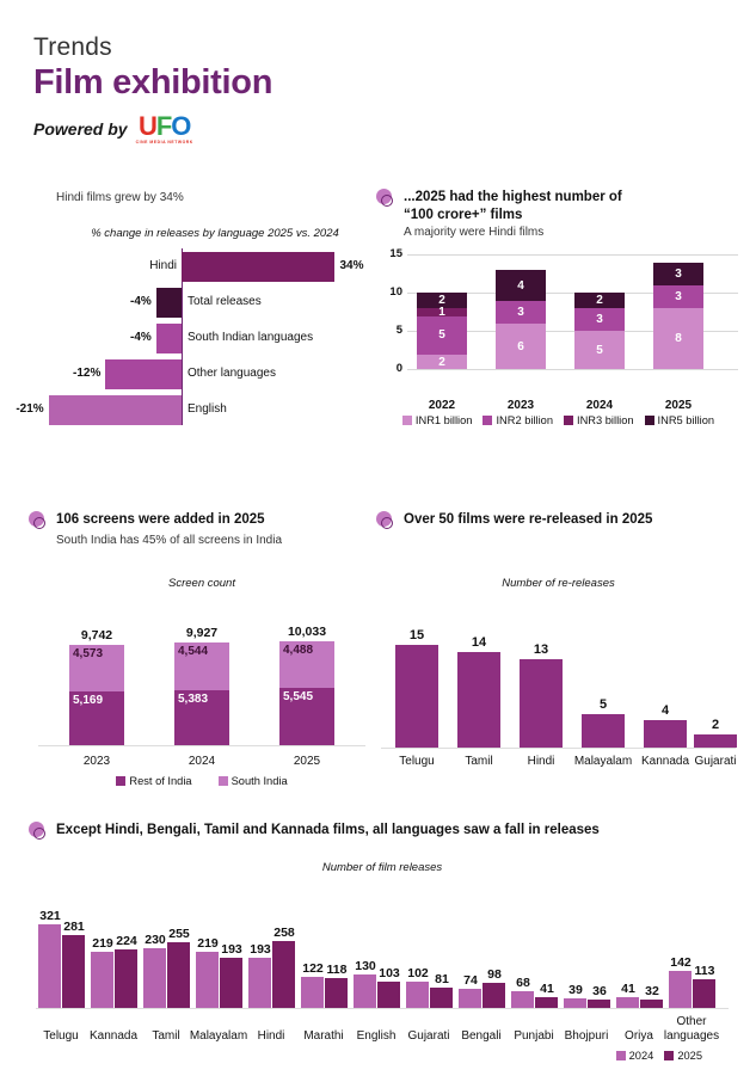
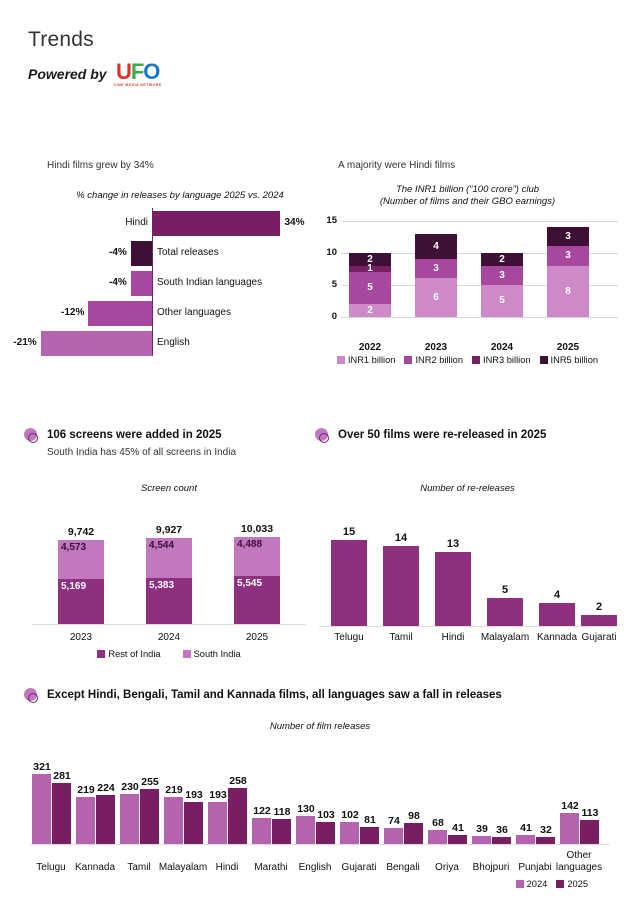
  Trends
- Film exhibition
  Powered by
  U
  F
  O
  Hindi films grew by 34%
  % change in releases by language 2025 vs. 2024
  Hindi
  34%
  -4%
  Total releases
  -4%
  South Indian languages
  -12%
  Other languages
  -21%
  English
- ...2025 had the highest number of
- “100 crore+” films
  A majority were Hindi films
+ The INR1 billion (“100 crore”) club
+ (Number of films and their GBO earnings)
  15
  10
  5
  0
  2
  5
  1
  2
  2022
  6
  3
  4
  2023
  5
  3
  2
  2024
  8
  3
  3
  2025
  INR1 billion
  INR2 billion
  INR3 billion
  INR5 billion
  106 screens were added in 2025
  South India has 45% of all screens in India
  Screen count
  4,573
  5,169
  9,742
  2023
  4,544
  5,383
  9,927
  2024
  4,488
  5,545
  10,033
  2025
  Rest of India
  South India
  Over 50 films were re-released in 2025
  Number of re-releases
  15
  Telugu
  14
  Tamil
  13
  Hindi
  5
  Malayalam
  4
  Kannada
  2
  Gujarati
  Except Hindi, Bengali, Tamil and Kannada films, all languages saw a fall in releases
  Number of film releases
  2024
  2025
  321
  281
  Telugu
  219
  224
  Kannada
  230
  255
  Tamil
  219
  193
  Malayalam
  193
  258
  Hindi
  122
  118
  Marathi
  130
  103
  English
  102
  81
  Gujarati
  74
  98
  Bengali
  68
  41
- Punjabi
+ Oriya
  39
  36
  Bhojpuri
  41
  32
- Oriya
+ Punjabi
  142
  113
  Other languages
